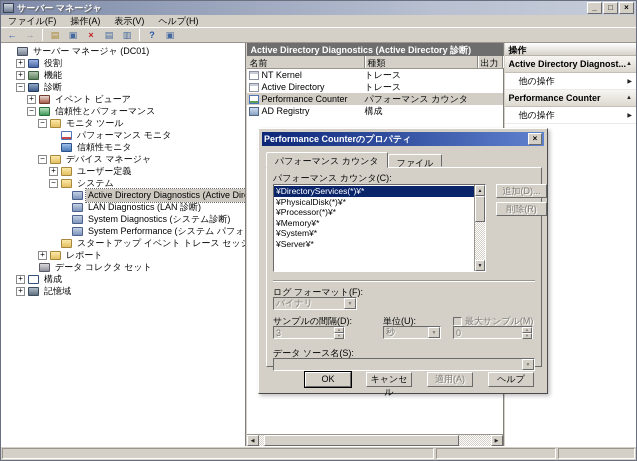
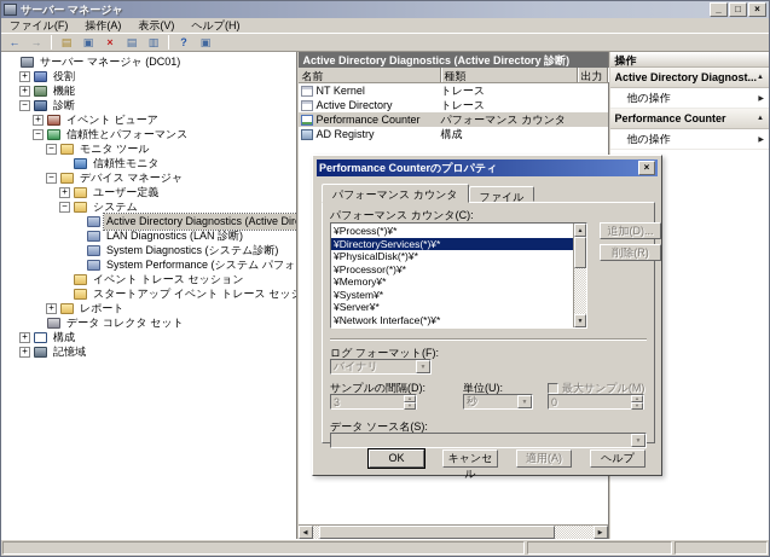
  サーバー マネージャ
  _
  □
  ×
  ファイル(F)
  操作(A)
  表示(V)
  ヘルプ(H)
  ←
  →
  ▤
  ▣
  ×
  ▤
  ▥
  ?
  ▣
  サーバー マネージャ (DC01)
  +
  役割
  +
  機能
  −
  診断
  +
  イベント ビューア
  −
  信頼性とパフォーマンス
  −
  モニタ ツール
- パフォーマンス モニタ
  信頼性モニタ
  −
  デバイス マネージャ
  +
  ユーザー定義
  −
  システム
  Active Directory Diagnostics (Active Dir
  LAN Diagnostics (LAN 診断)
  System Diagnostics (システム診断)
  System Performance (システム パフォ
+ イベント トレース セッション
  スタートアップ イベント トレース セッ
  +
  レポート
  データ コレクタ セット
  +
  構成
  +
  記憶域
  Active Directory Diagnostics (Active Directory 診断)
  名前
  種類
  出力
  NT Kernel
  トレース
  Active Directory
  トレース
  Performance Counter
  パフォーマンス カウンタ
  AD Registry
  構成
  操作
  Active Directory Diagnost...
  他の操作
  Performance Counter
  他の操作
  Performance Counterのプロパティ
  ×
  パフォーマンス カウンタ
  ファイル
  パフォーマンス カウンタ(C):
+ ¥Process(*)¥*
  ¥DirectoryServices(*)¥*
  ¥PhysicalDisk(*)¥*
  ¥Processor(*)¥*
  ¥Memory¥*
  ¥System¥*
  ¥Server¥*
+ ¥Network Interface(*)¥*
  追加(D)...
  削除(R)
  ログ フォーマット(F):
  バイナリ
  サンプルの間隔(D):
  3
  単位(U):
  秒
  最大サンプル(M)
  0
  データ ソース名(S):
  OK
  キャンセル
  適用(A)
  ヘルプ
